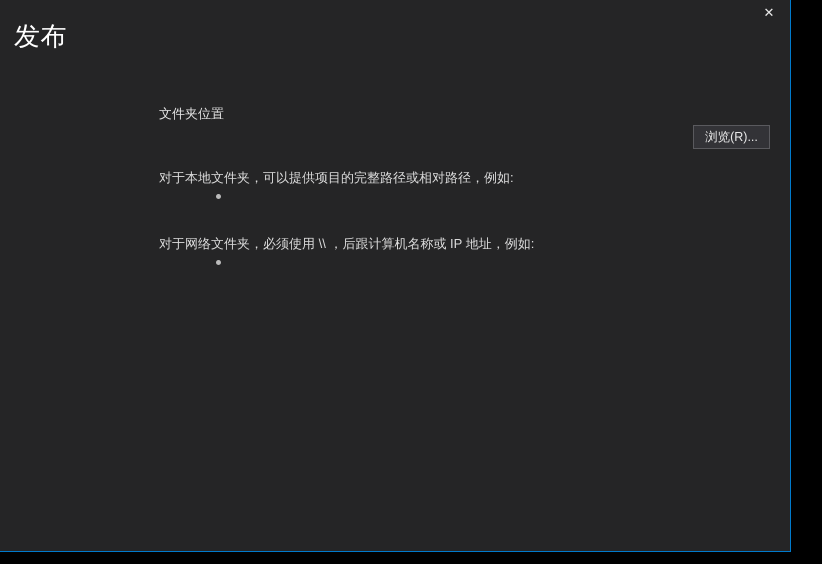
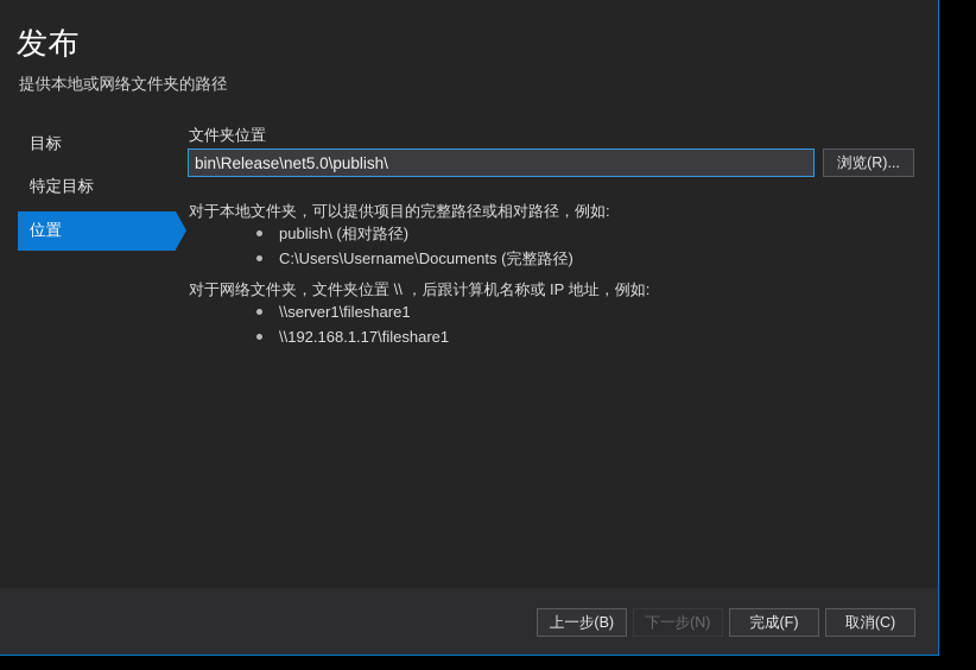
- ✕
  发布
+ 提供本地或网络文件夹的路径
+ 目标
+ 特定目标
+ 位置
  文件夹位置
+ bin\Release\net5.0\publish\
  浏览(R)...
  对于本地文件夹，可以提供项目的完整路径或相对路径，例如:
+ publish\ (相对路径)
+ C:\Users\Username\Documents (完整路径)
- 对于网络文件夹，必须使用 \\ ，后跟计算机名称或 IP 地址，例如:
+ 对于网络文件夹，文件夹位置 \\ ，后跟计算机名称或 IP 地址，例如:
+ \\server1\fileshare1
+ \\192.168.1.17\fileshare1
+ 上一步(B)
+ 下一步(N)
+ 完成(F)
+ 取消(C)
